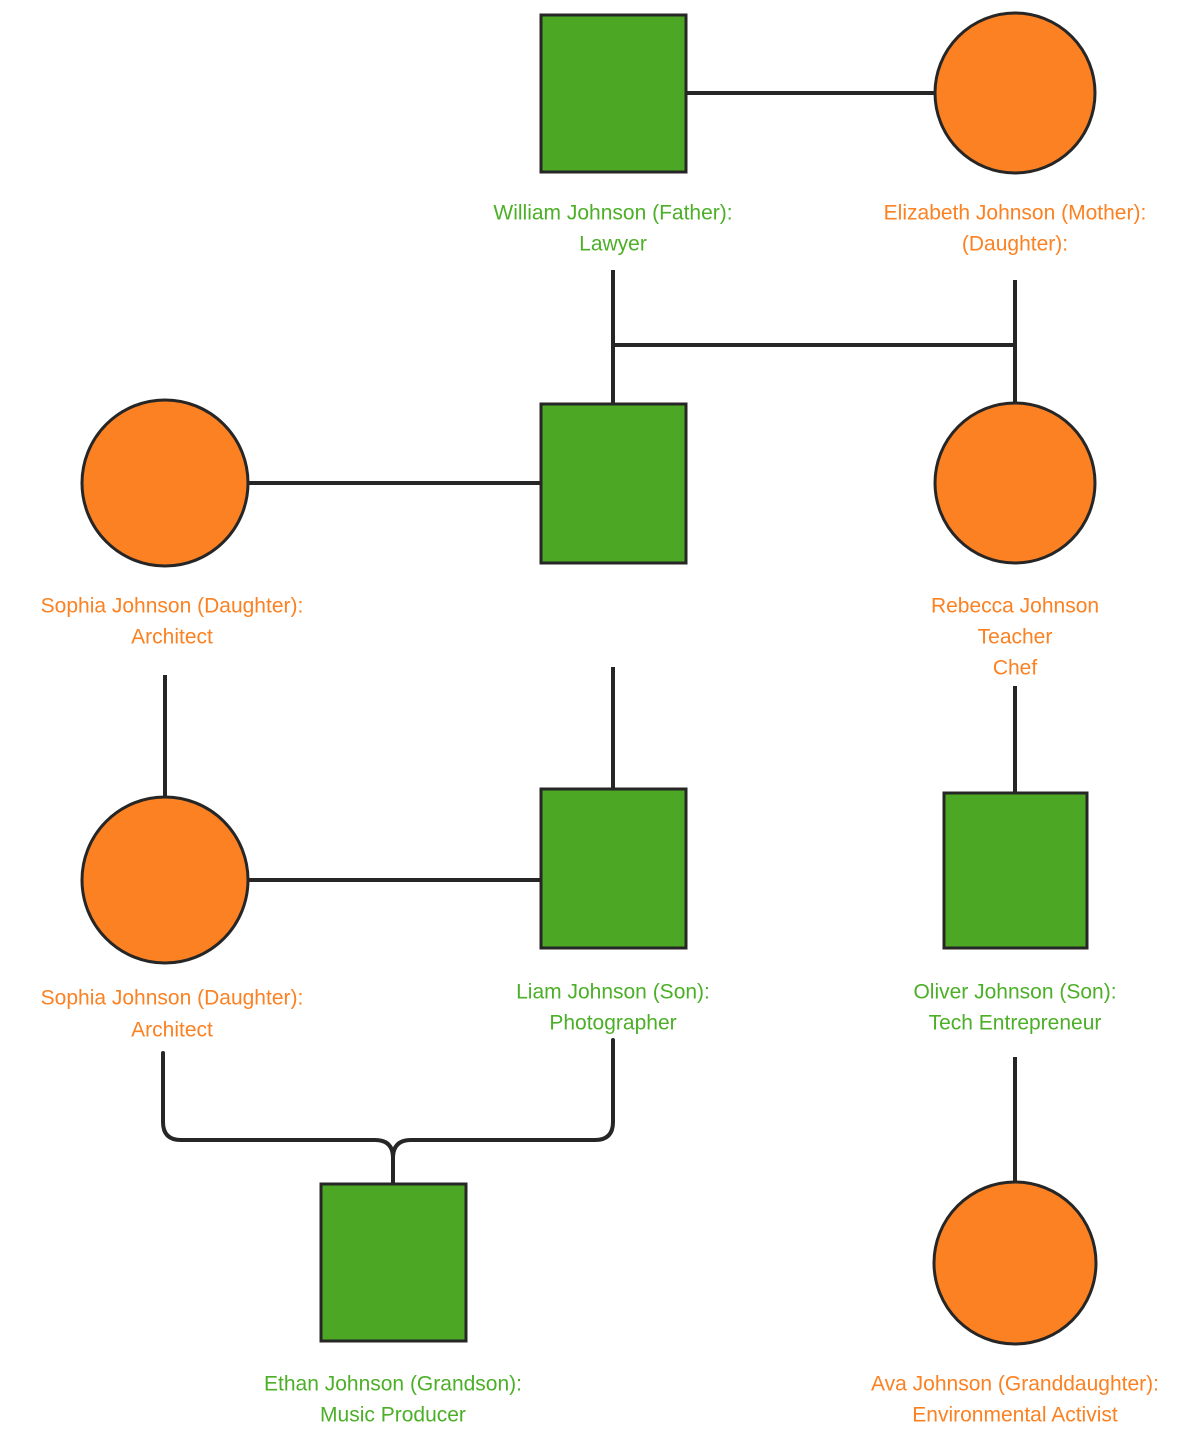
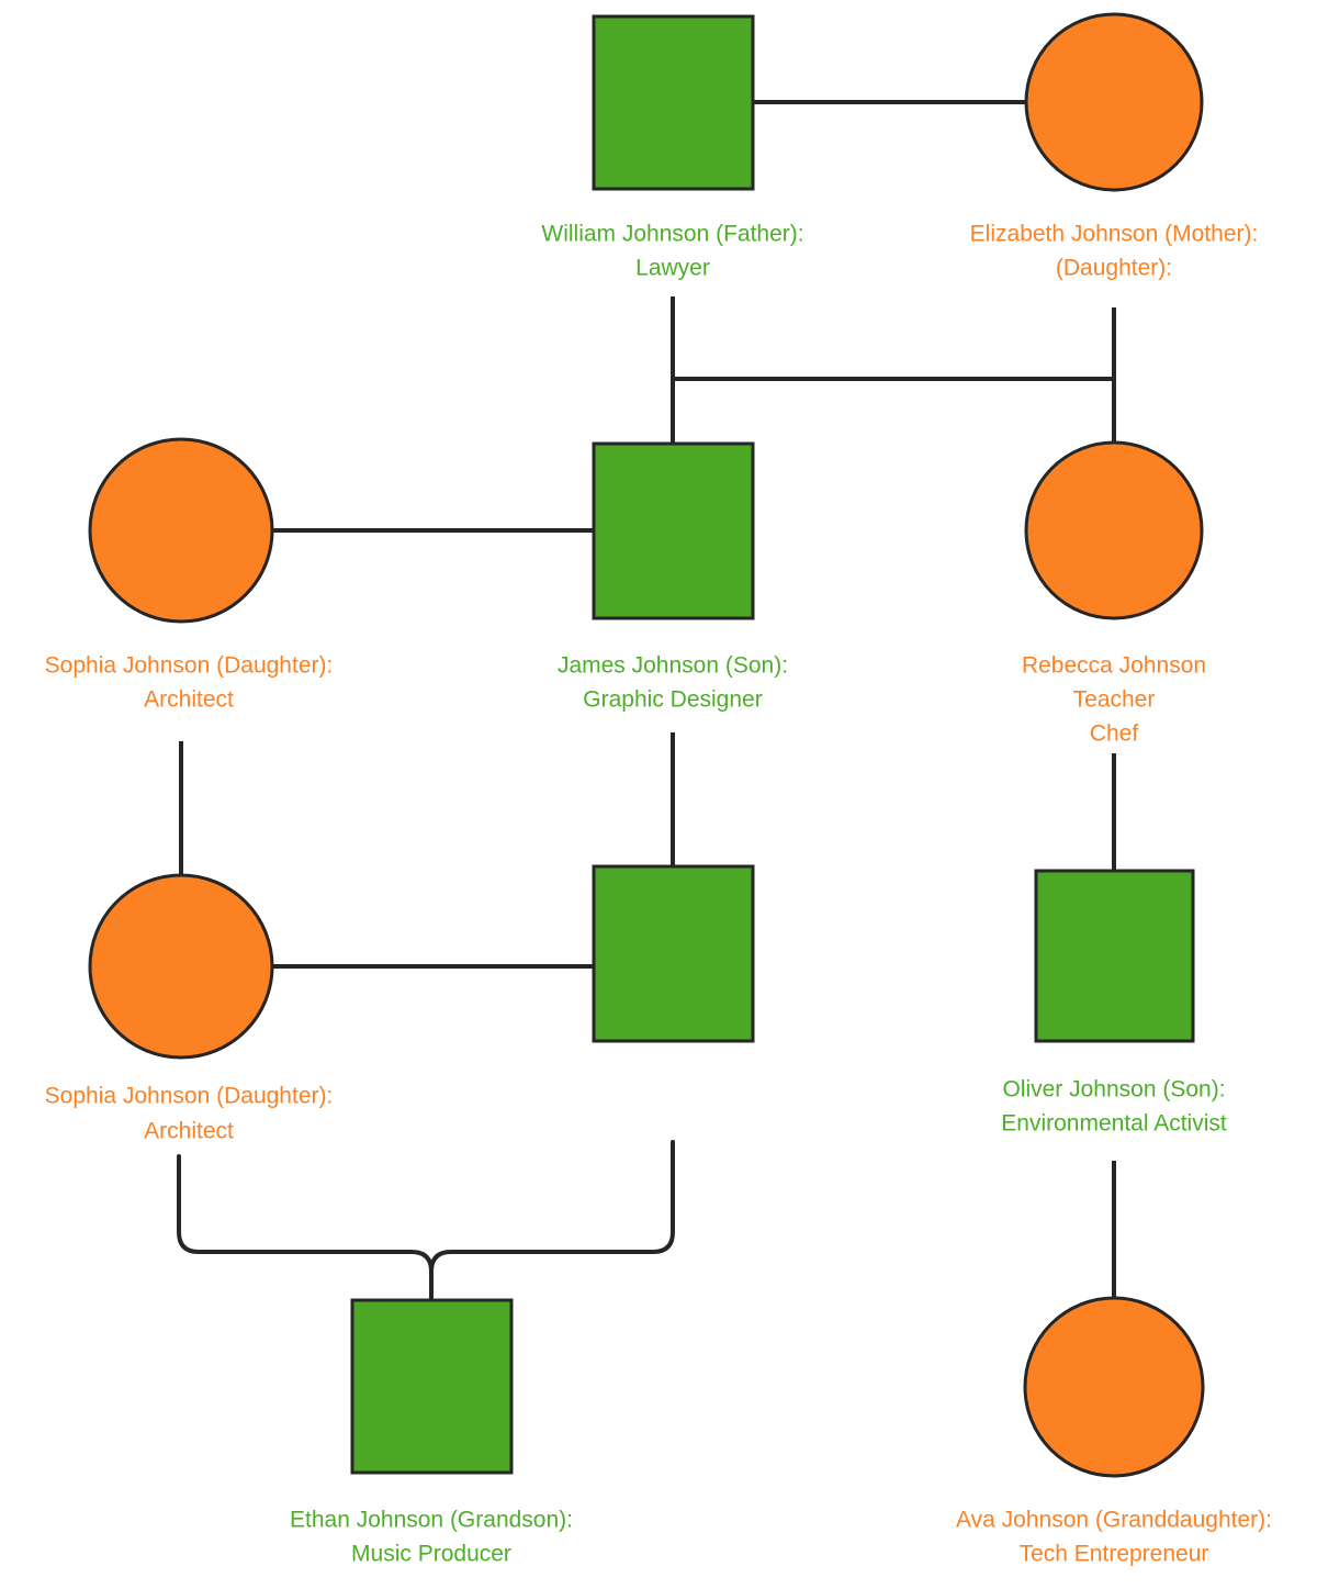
  William Johnson (Father):
  Lawyer
  Elizabeth Johnson (Mother):
  (Daughter):
  Sophia Johnson (Daughter):
  Architect
+ James Johnson (Son):
+ Graphic Designer
  Rebecca Johnson
  Teacher
  Chef
  Sophia Johnson (Daughter):
  Architect
- Liam Johnson (Son):
- Photographer
  Oliver Johnson (Son):
- Tech Entrepreneur
+ Environmental Activist
  Ethan Johnson (Grandson):
  Music Producer
  Ava Johnson (Granddaughter):
- Environmental Activist
+ Tech Entrepreneur
